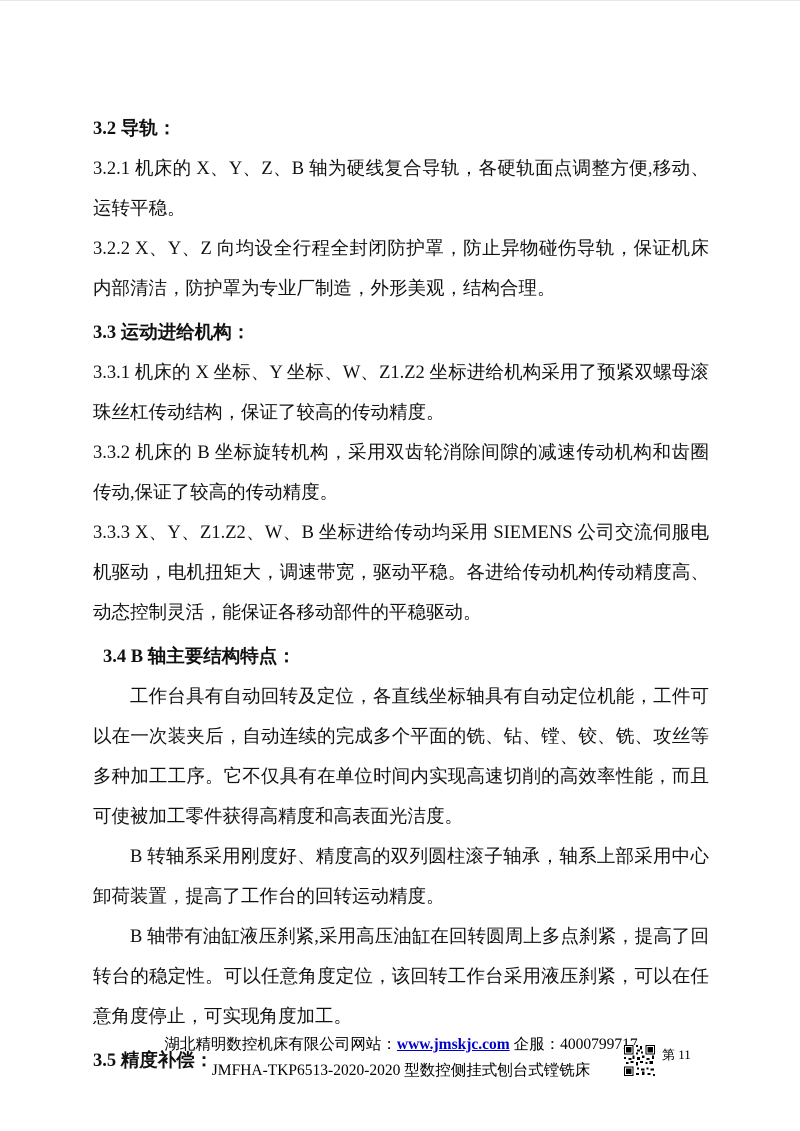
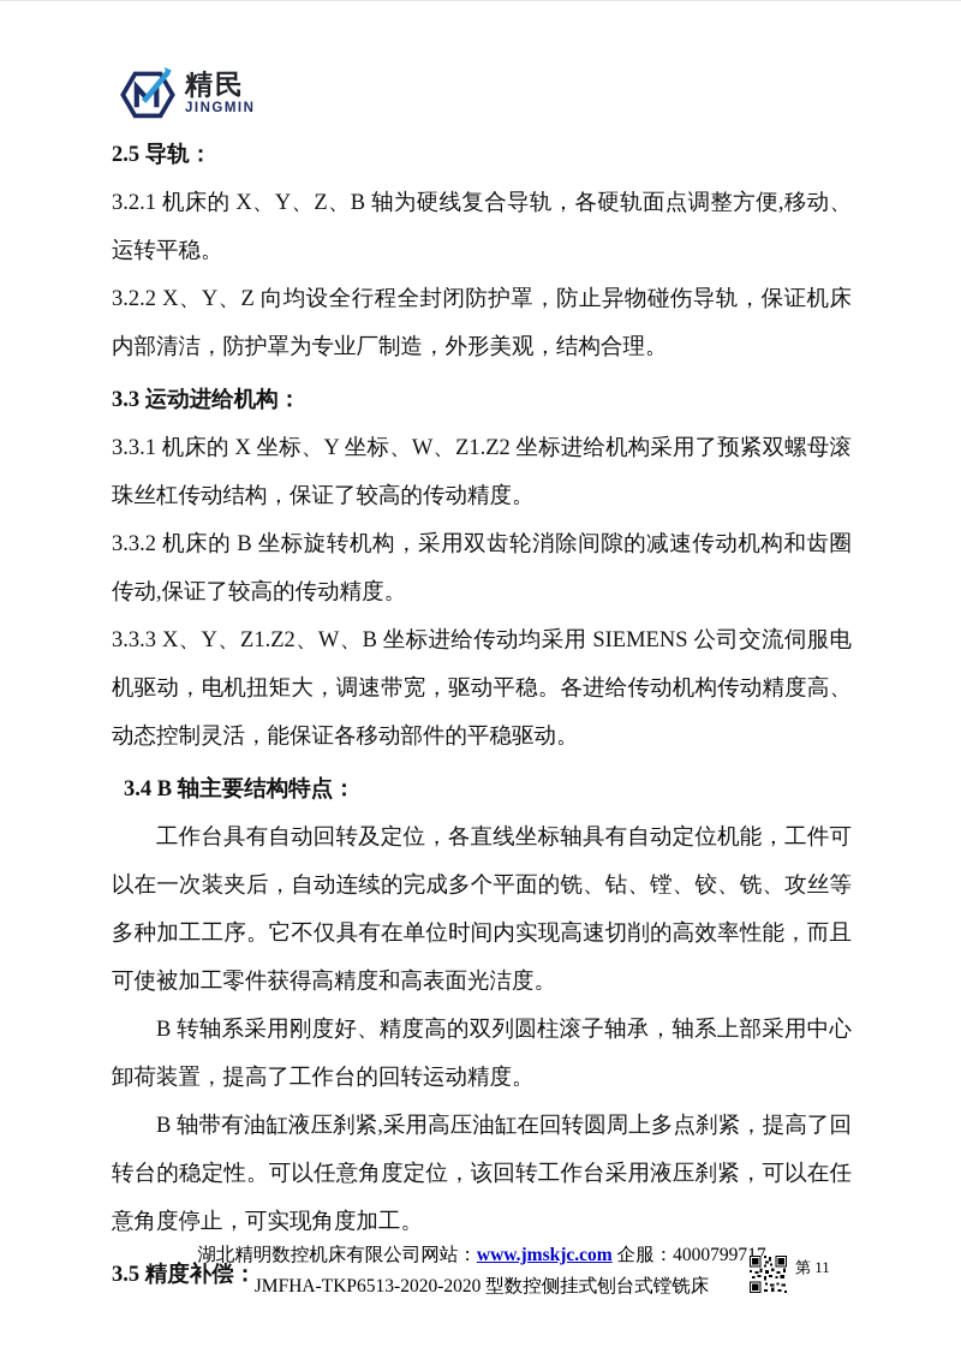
+ 精民
+ JINGMIN
- 3.2 导轨：
+ 2.5 导轨：
  3.2.1 机床的 X、Y、Z、B 轴为硬线复合导轨，各硬轨面点调整方便,移动、运转平稳。
  3.2.2 X、Y、Z 向均设全行程全封闭防护罩，防止异物碰伤导轨，保证机床内部清洁，防护罩为专业厂制造，外形美观，结构合理。
  3.3 运动进给机构：
  3.3.1 机床的 X 坐标、Y 坐标、W、Z1.Z2 坐标进给机构采用了预紧双螺母滚珠丝杠传动结构，保证了较高的传动精度。
  3.3.2 机床的 B 坐标旋转机构，采用双齿轮消除间隙的减速传动机构和齿圈传动,保证了较高的传动精度。
  3.3.3 X、Y、Z1.Z2、W、B 坐标进给传动均采用 SIEMENS 公司交流伺服电机驱动，电机扭矩大，调速带宽，驱动平稳。各进给传动机构传动精度高、动态控制灵活，能保证各移动部件的平稳驱动。
  3.4 B 轴主要结构特点：
  工作台具有自动回转及定位，各直线坐标轴具有自动定位机能，工件可以在一次装夹后，自动连续的完成多个平面的铣、钻、镗、铰、铣、攻丝等多种加工工序。它不仅具有在单位时间内实现高速切削的高效率性能，而且可使被加工零件获得高精度和高表面光洁度。
  B 转轴系采用刚度好、精度高的双列圆柱滚子轴承，轴系上部采用中心卸荷装置，提高了工作台的回转运动精度。
  B 轴带有油缸液压刹紧,采用高压油缸在回转圆周上多点刹紧，提高了回转台的稳定性。可以任意角度定位，该回转工作台采用液压刹紧，可以在任意角度停止，可实现角度加工。
  3.5 精度补偿：
  湖北精明数控机床有限公司网站：www.jmskjc.com 企服：4000799717
  JMFHA-TKP6513-2020-2020 型数控侧挂式刨台式镗铣床
  第 11
